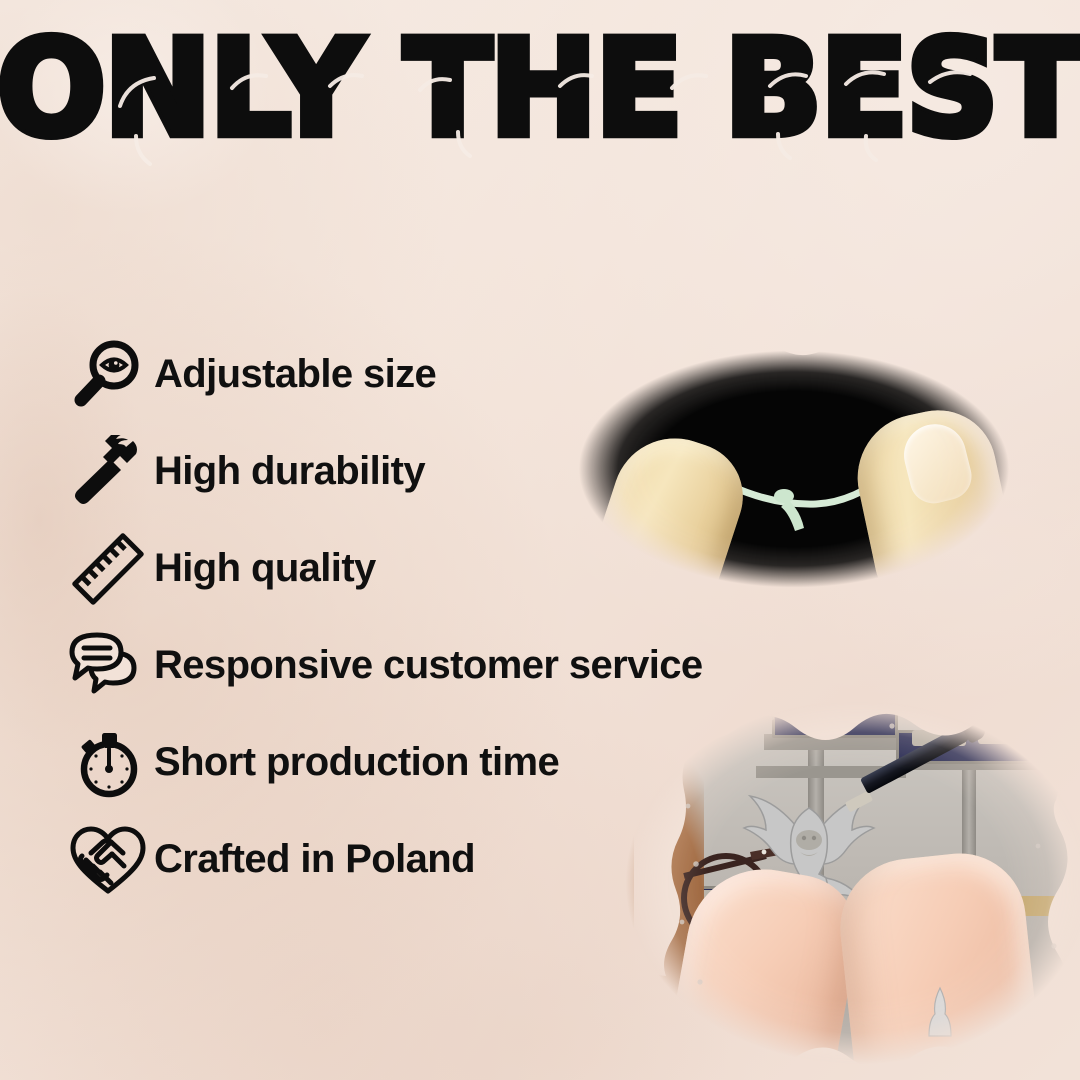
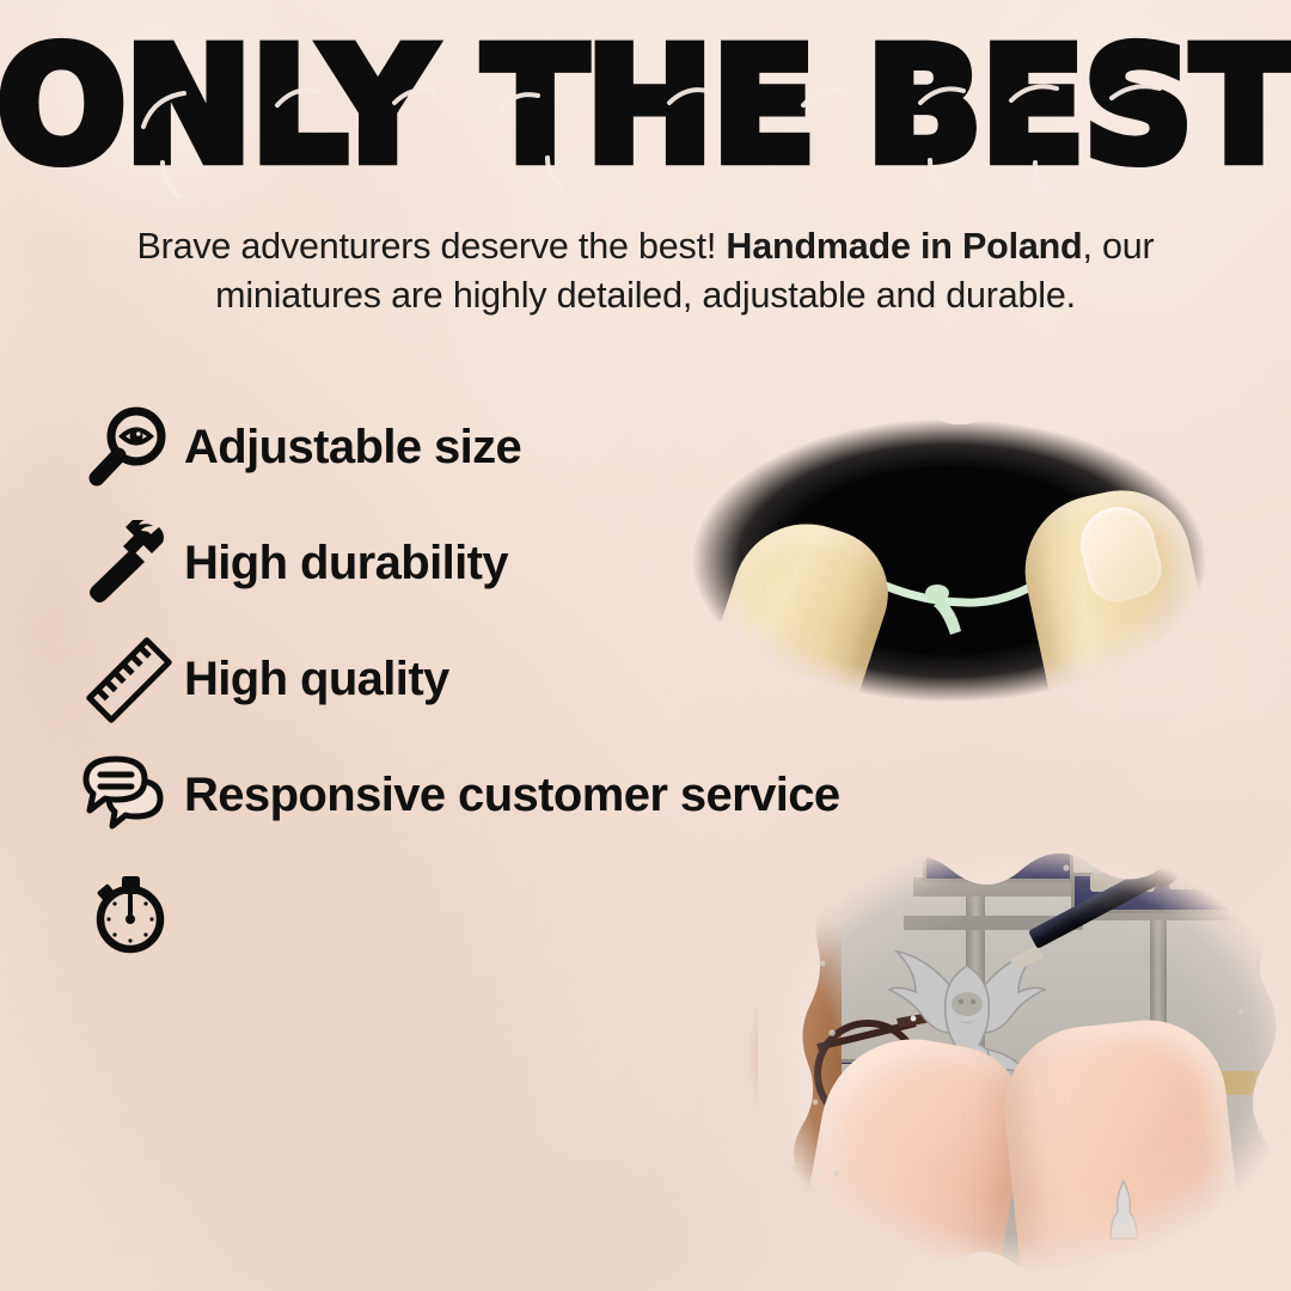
  ONLY THE BEST
+ Brave adventurers deserve the best! Handmade in Poland, our miniatures are highly detailed, adjustable and durable.
  Adjustable size
  High durability
  High quality
  Responsive customer service
- Short production time
- Crafted in Poland
